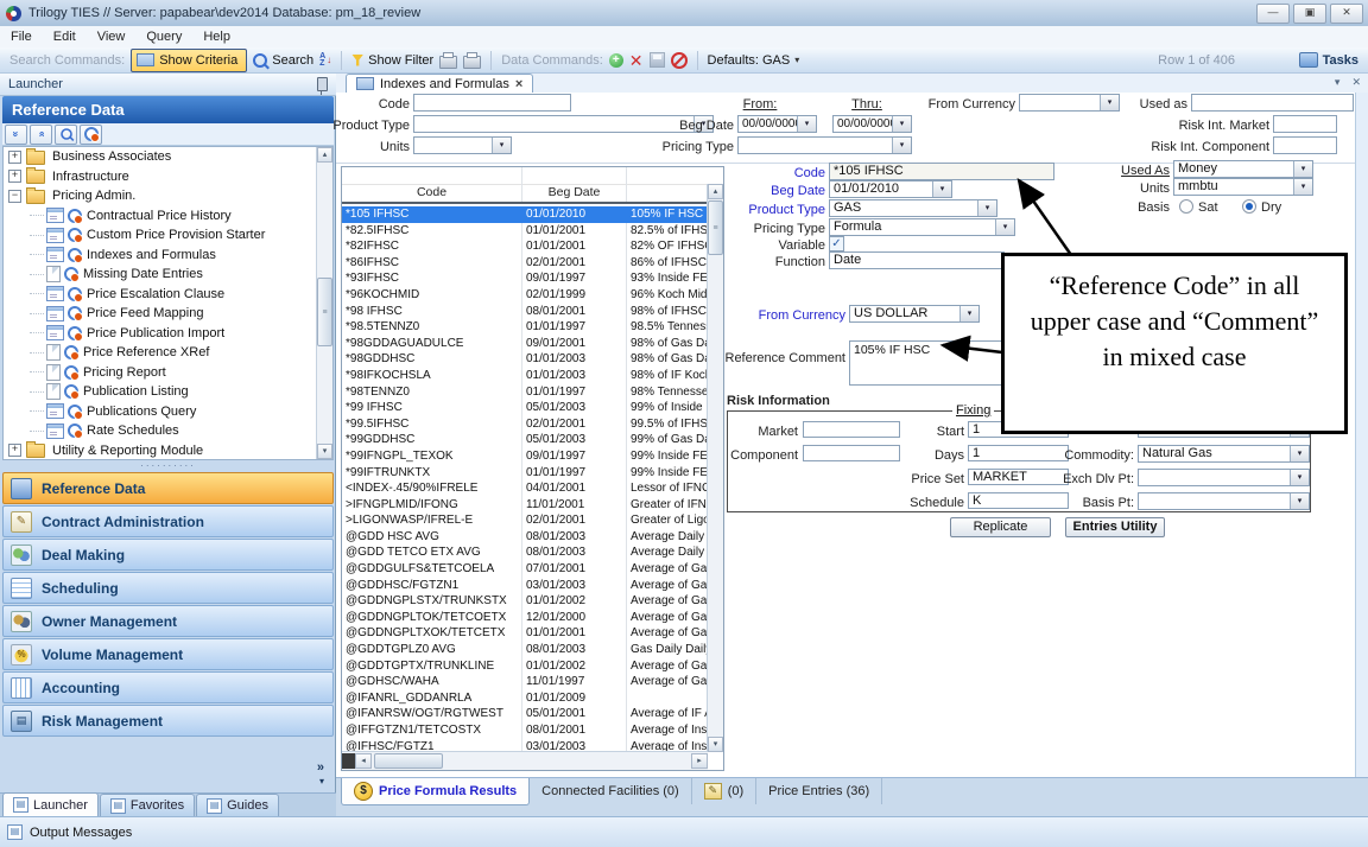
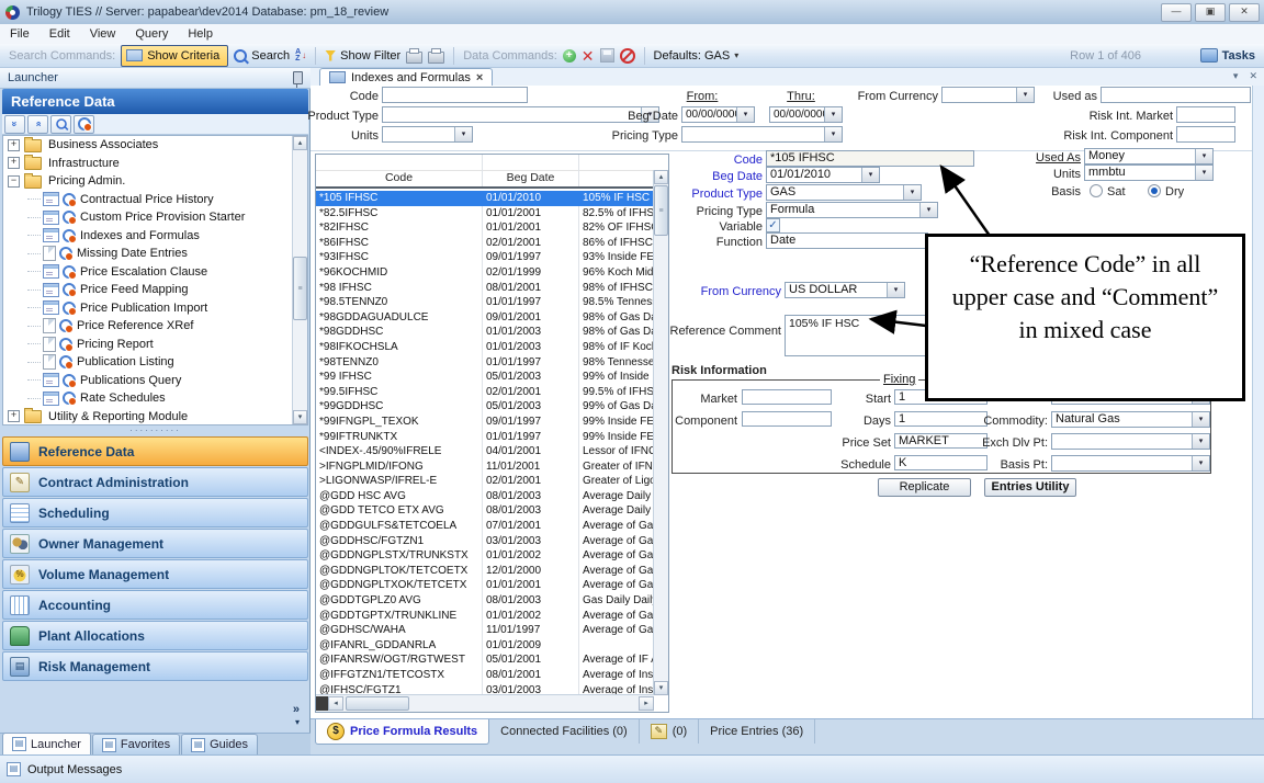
  Trilogy TIES // Server: papabear\dev2014 Database: pm_18_review
  —
  ▣
  ✕
  File
  Edit
  View
  Query
  Help
  Search Commands:
  Show Criteria
  Search
  ↓
  Show Filter
  Data Commands:
  +
  ✕
  Defaults: GAS
  ▾
  Row 1 of 406
  Tasks
  Launcher
  Reference Data
  Business Associates
  Infrastructure
  Pricing Admin.
  Contractual Price History
  Custom Price Provision Starter
  Indexes and Formulas
  Missing Date Entries
  Price Escalation Clause
  Price Feed Mapping
  Price Publication Import
  Price Reference XRef
  Pricing Report
  Publication Listing
  Publications Query
  Rate Schedules
  Utility & Reporting Module
  ··········
  Reference Data
  Contract Administration
- Deal Making
  Scheduling
  Owner Management
  Volume Management
  Accounting
+ Plant Allocations
  Risk Management
  »
  ▾
  ▤
  Launcher
  ▤
  Favorites
  ▤
  Guides
  ▤
  Output Messages
  Indexes and Formulas
  ×
  ▾
  ✕
  Code
  Product Type
  Units
  From:
  Thru:
  Beg Date
  00/00/000
  00/00/000
  Pricing Type
  From Currency
  Used as
  Risk Int. Market
  Risk Int. Component
  Code
  Beg Date
  *105 IFHSC
  01/01/2010
  105% IF HSC
  *82.5IFHSC
  01/01/2001
  82.5% of IFHS
  *82IFHSC
  01/01/2001
  82% OF IFHS
  *86IFHSC
  02/01/2001
  86% of IFHSC
  *93IFHSC
  09/01/1997
  93% Inside FE
  *96KOCHMID
  02/01/1999
  96% Koch Mid
  *98 IFHSC
  08/01/2001
  98% of IFHSC
  *98.5TENNZ0
  01/01/1997
  98.5% Tennes
  *98GDDAGUADULCE
  09/01/2001
  98% of Gas D
  *98GDDHSC
  01/01/2003
  98% of Gas D
  *98IFKOCHSLA
  01/01/2003
  98% of IF Koc
  *98TENNZ0
  01/01/1997
  98% Tennesse
  *99 IFHSC
  05/01/2003
  99% of Inside
  *99.5IFHSC
  02/01/2001
  99.5% of IFHS
  *99GDDHSC
  05/01/2003
  99% of Gas D
  *99IFNGPL_TEXOK
  09/01/1997
  99% Inside FE
  *99IFTRUNKTX
  01/01/1997
  99% Inside FE
  <INDEX-.45/90%IFRELE
  04/01/2001
  Lessor of IFN
  >IFNGPLMID/IFONG
  11/01/2001
  Greater of IFN
  >LIGONWASP/IFREL-E
  02/01/2001
  Greater of Lig
  @GDD HSC AVG
  08/01/2003
  Average Daily
  @GDD TETCO ETX AVG
  08/01/2003
  Average Daily
  @GDDGULFS&TETCOELA
  07/01/2001
  Average of Ga
  @GDDHSC/FGTZN1
  03/01/2003
  Average of Ga
  @GDDNGPLSTX/TRUNKSTX
  01/01/2002
  Average of Ga
  @GDDNGPLTOK/TETCOETX
  12/01/2000
  Average of Ga
  @GDDNGPLTXOK/TETCETX
  01/01/2001
  Average of Ga
  @GDDTGPLZ0 AVG
  08/01/2003
  Gas Daily Dail
  @GDDTGPTX/TRUNKLINE
  01/01/2002
  Average of Ga
  @GDHSC/WAHA
  11/01/1997
  Average of Ga
  @IFANRL_GDDANRLA
  01/01/2009
  @IFANRSW/OGT/RGTWEST
  05/01/2001
  Average of IF
  @IFFGTZN1/TETCOSTX
  08/01/2001
  Average of Ins
  @IFHSC/FGTZ1
  03/01/2003
  Average of Ins
  Code
  *105 IFHSC
  Beg Date
  01/01/2010
  Product Type
  GAS
  Pricing Type
  Formula
  Variable
  Function
  Date
  Used As
  Money
  Units
  mmbtu
  Basis
  Sat
  Dry
  From Currency
  US DOLLAR
  Reference Comment
  105% IF HSC
  Risk Information
  Fixing
  Market
  Component
  Start
  1
  Days
  1
  Price Set
  MARKET
  Schedule
  K
  Commodity:
  Natural Gas
  Exch Dlv Pt:
  Basis Pt:
  Replicate
  Entries Utility
  “Reference Code” in all upper case and “Comment” in mixed case
  $
  Price Formula Results
  Connected Facilities (0)
  ✎
  (0)
  Price Entries (36)
